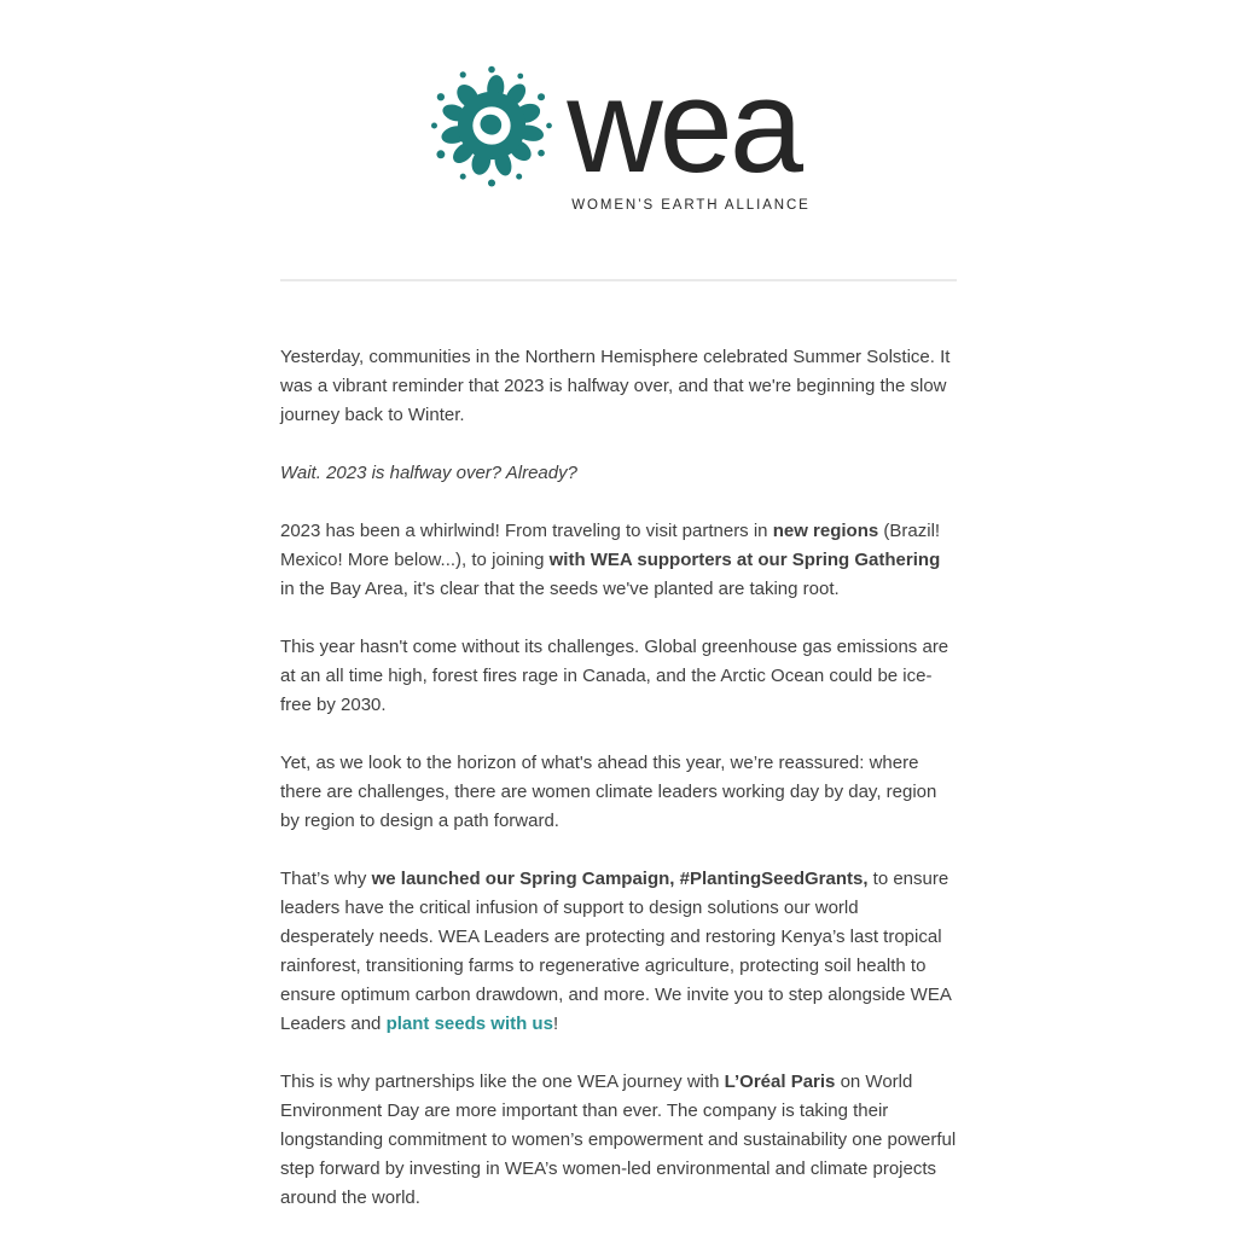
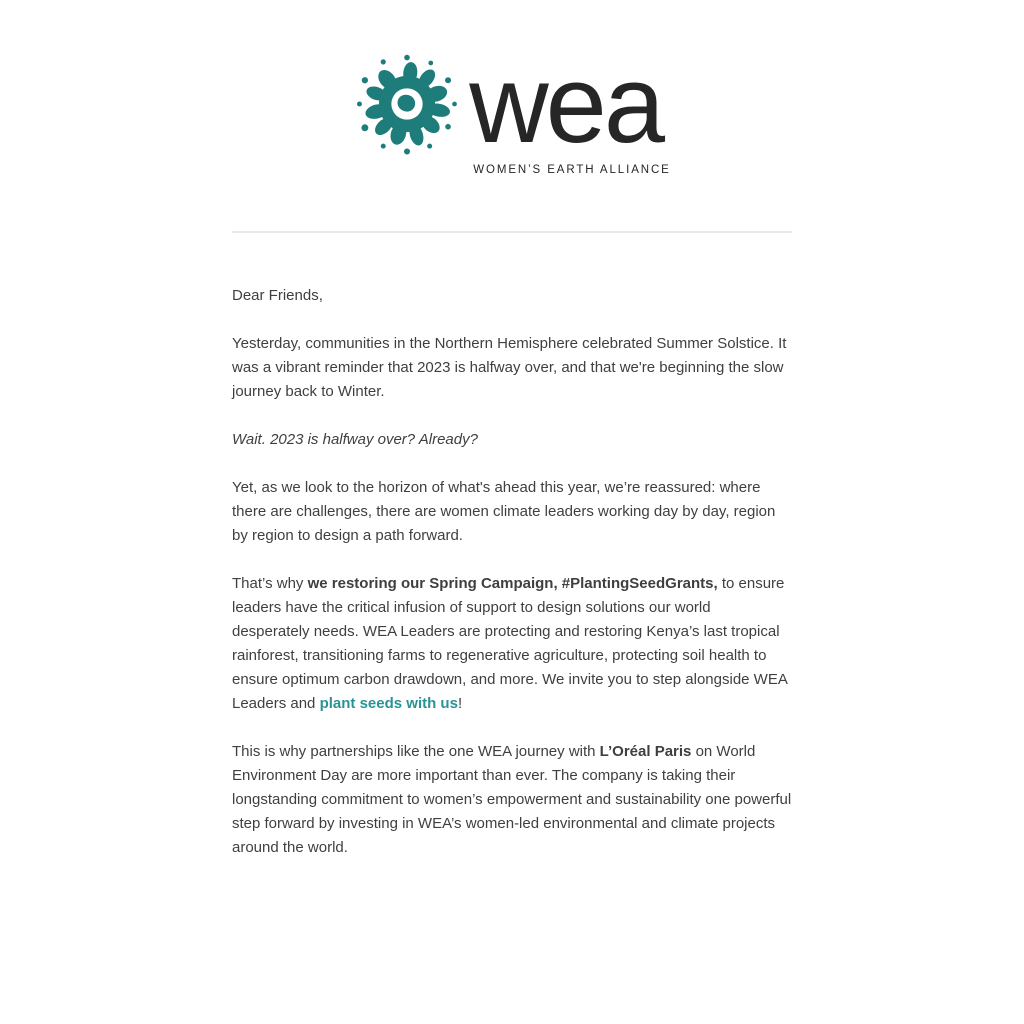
  wea
  WOMEN’S EARTH ALLIANCE
+ Dear Friends,
  Yesterday, communities in the Northern Hemisphere celebrated Summer Solstice. It was a vibrant reminder that 2023 is halfway over, and that we're beginning the slow journey back to Winter.
  Wait. 2023 is halfway over? Already?
- 2023 has been a whirlwind! From traveling to visit partners in new regions (Brazil! Mexico! More below...), to joining with WEA supporters at our Spring Gathering in the Bay Area, it's clear that the seeds we've planted are taking root.
- This year hasn't come without its challenges. Global greenhouse gas emissions are at an all time high, forest fires rage in Canada, and the Arctic Ocean could be ice-free by 2030.
  Yet, as we look to the horizon of what's ahead this year, we’re reassured: where there are challenges, there are women climate leaders working day by day, region by region to design a path forward.
- That’s why we launched our Spring Campaign, #PlantingSeedGrants, to ensure leaders have the critical infusion of support to design solutions our world desperately needs. WEA Leaders are protecting and restoring Kenya’s last tropical rainforest, transitioning farms to regenerative agriculture, protecting soil health to ensure optimum carbon drawdown, and more. We invite you to step alongside WEA Leaders and plant seeds with us!
+ That’s why we restoring our Spring Campaign, #PlantingSeedGrants, to ensure leaders have the critical infusion of support to design solutions our world desperately needs. WEA Leaders are protecting and restoring Kenya’s last tropical rainforest, transitioning farms to regenerative agriculture, protecting soil health to ensure optimum carbon drawdown, and more. We invite you to step alongside WEA Leaders and plant seeds with us!
  This is why partnerships like the one WEA journey with L’Oréal Paris on World Environment Day are more important than ever. The company is taking their longstanding commitment to women’s empowerment and sustainability one powerful step forward by investing in WEA’s women-led environmental and climate projects around the world.
